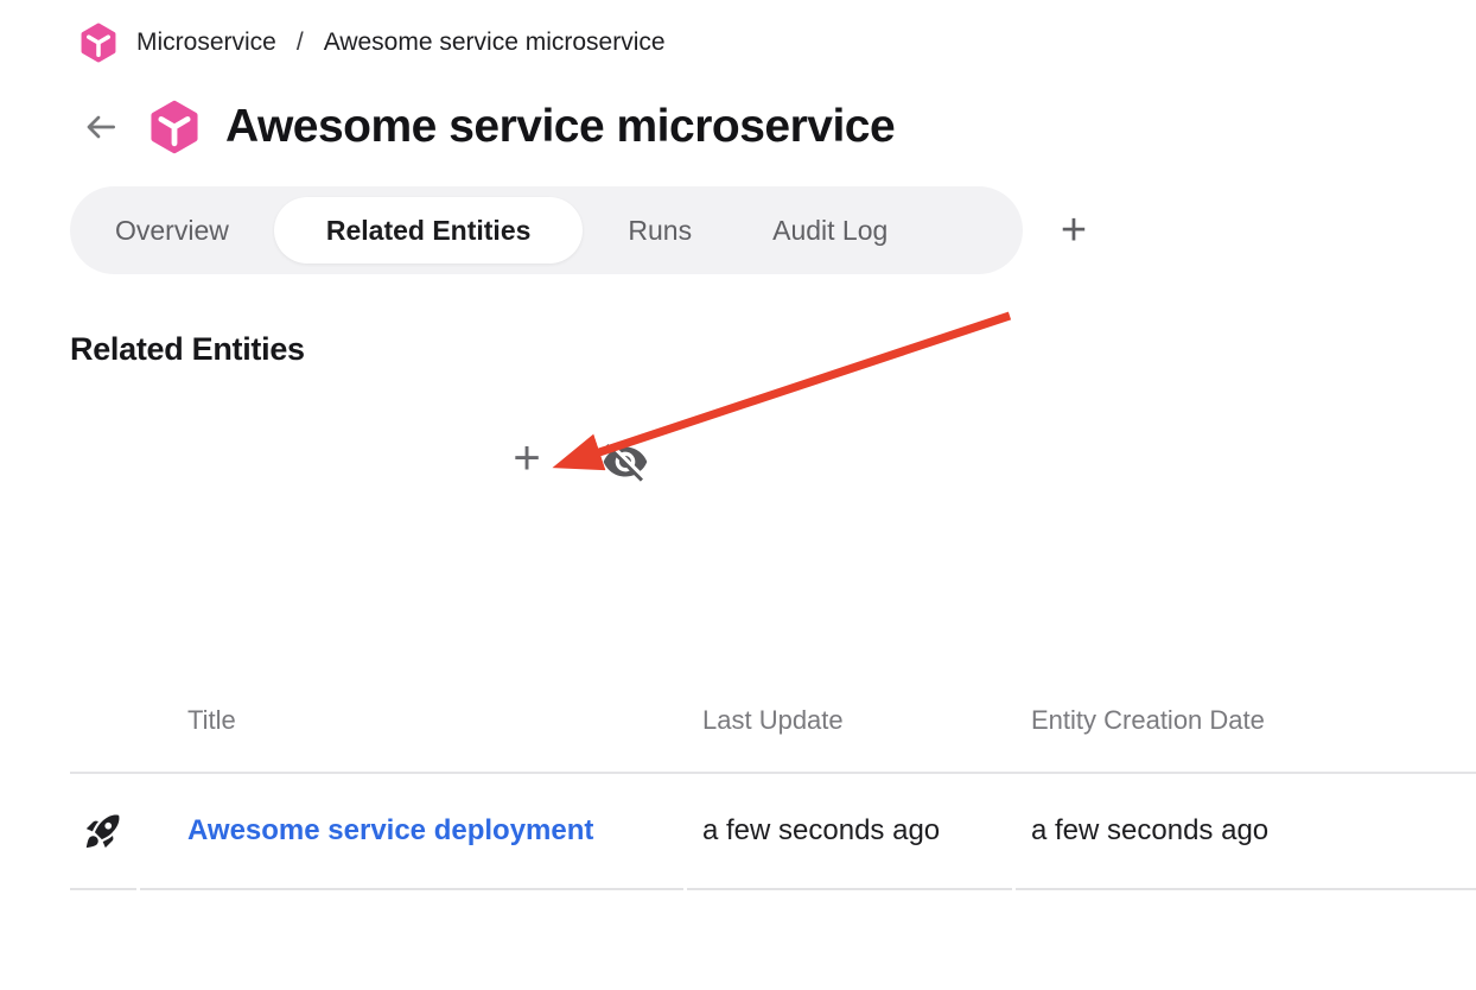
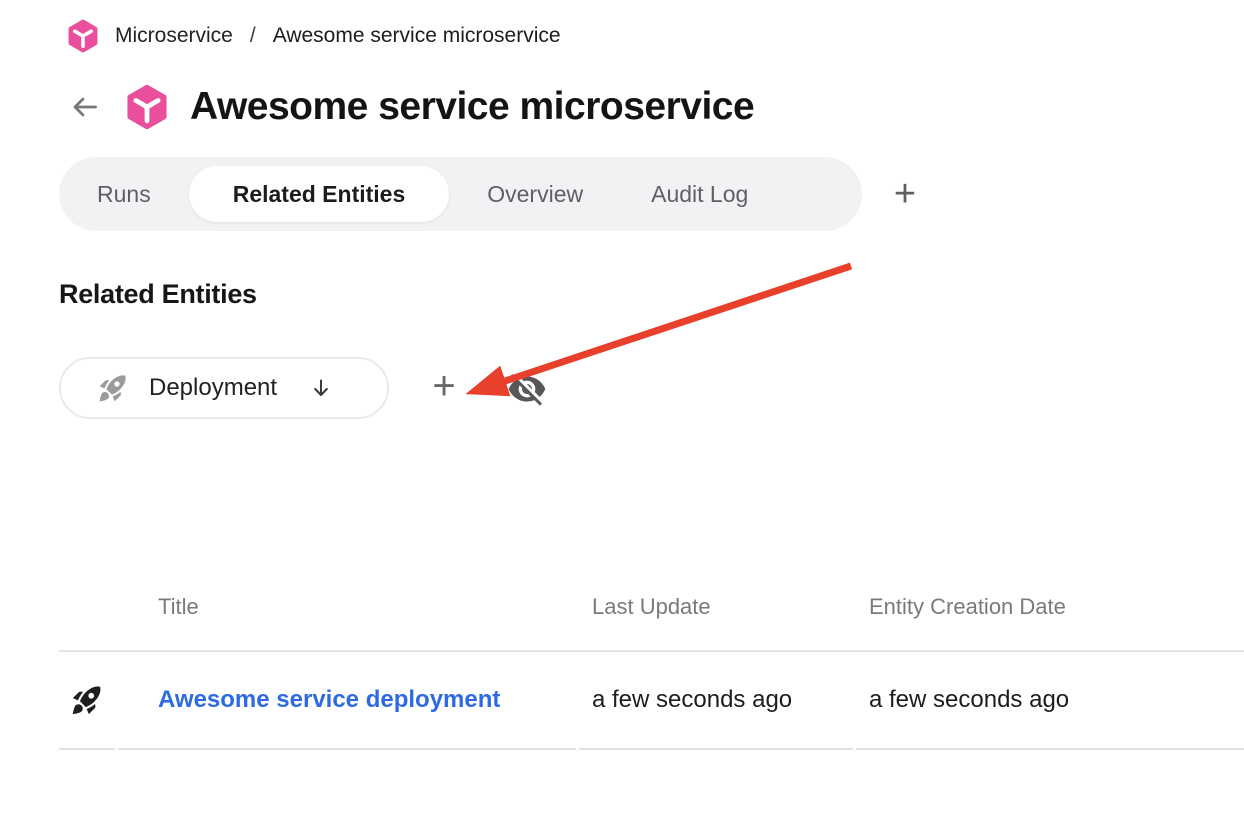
  Microservice
  /
  Awesome service microservice
  Awesome service microservice
- Overview
+ Runs
  Related Entities
- Runs
+ Overview
  Audit Log
  +
  Related Entities
+ Deployment
  +
  Title
  Last Update
  Entity Creation Date
  Awesome service deployment
  a few seconds ago
  a few seconds ago
